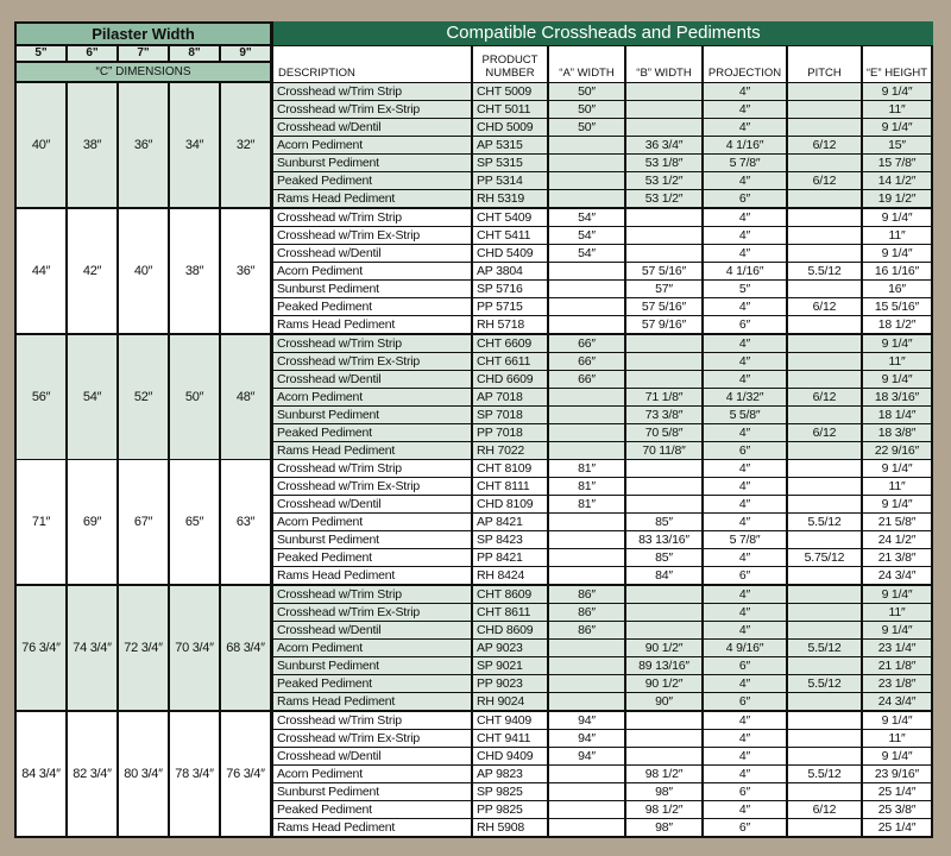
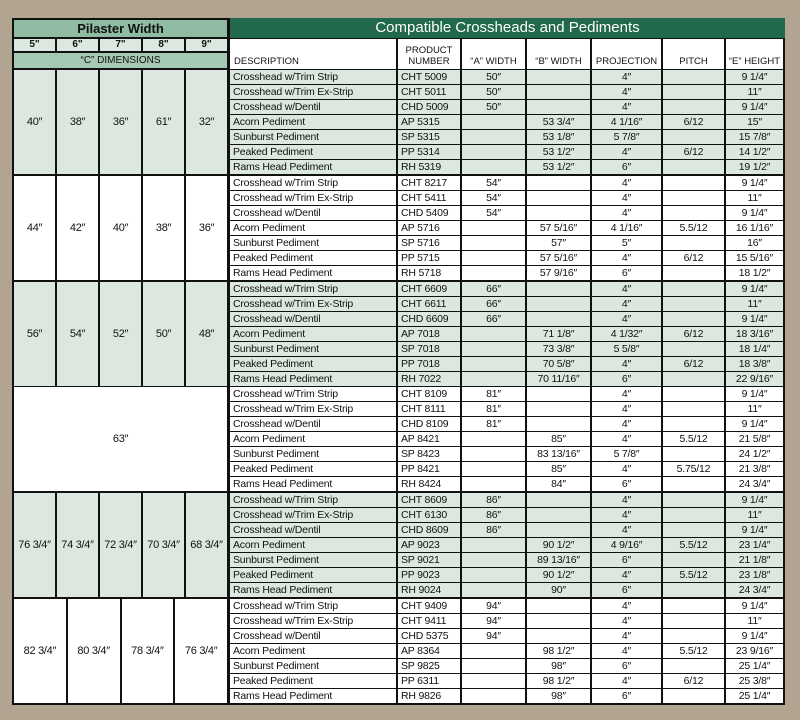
  Pilaster Width
  5"
  6"
  7"
  8"
  9"
  “C” DIMENSIONS
  40″
  38″
  36″
- 34″
+ 61″
  32″
  44″
  42″
  40″
  38″
  36″
  56″
  54″
  52″
  50″
  48″
- 71″
- 69″
- 67″
- 65″
  63″
  76 3/4″
  74 3/4″
  72 3/4″
  70 3/4″
  68 3/4″
- 84 3/4″
  82 3/4″
  80 3/4″
  78 3/4″
  76 3/4″
  Compatible Crossheads and Pediments
  DESCRIPTION
  PRODUCT NUMBER
  “A” WIDTH
  “B” WIDTH
  PROJECTION
  PITCH
  “E” HEIGHT
  Crosshead w/Trim Strip
  CHT 5009
  50″
  4″
  9 1/4″
  Crosshead w/Trim Ex-Strip
  CHT 5011
  50″
  4″
  11″
  Crosshead w/Dentil
  CHD 5009
  50″
  4″
  9 1/4″
  Acorn Pediment
  AP 5315
- 36 3/4″
+ 53 3/4″
  4 1/16″
  6/12
  15″
  Sunburst Pediment
  SP 5315
  53 1/8″
  5 7/8″
  15 7/8″
  Peaked Pediment
  PP 5314
  53 1/2″
  4″
  6/12
  14 1/2″
  Rams Head Pediment
  RH 5319
  53 1/2″
  6″
  19 1/2″
  Crosshead w/Trim Strip
- CHT 5409
+ CHT 8217
  54″
  4″
  9 1/4″
  Crosshead w/Trim Ex-Strip
  CHT 5411
  54″
  4″
  11″
  Crosshead w/Dentil
  CHD 5409
  54″
  4″
  9 1/4″
  Acorn Pediment
- AP 3804
+ AP 5716
  57 5/16″
  4 1/16″
  5.5/12
  16 1/16″
  Sunburst Pediment
  SP 5716
  57″
  5″
  16″
  Peaked Pediment
  PP 5715
  57 5/16″
  4″
  6/12
  15 5/16″
  Rams Head Pediment
  RH 5718
  57 9/16″
  6″
  18 1/2″
  Crosshead w/Trim Strip
  CHT 6609
  66″
  4″
  9 1/4″
  Crosshead w/Trim Ex-Strip
  CHT 6611
  66″
  4″
  11″
  Crosshead w/Dentil
  CHD 6609
  66″
  4″
  9 1/4″
  Acorn Pediment
  AP 7018
  71 1/8″
  4 1/32″
  6/12
  18 3/16″
  Sunburst Pediment
  SP 7018
  73 3/8″
  5 5/8″
  18 1/4″
  Peaked Pediment
  PP 7018
  70 5/8″
  4″
  6/12
  18 3/8″
  Rams Head Pediment
  RH 7022
- 70 11/8″
+ 70 11/16″
  6″
  22 9/16″
  Crosshead w/Trim Strip
  CHT 8109
  81″
  4″
  9 1/4″
  Crosshead w/Trim Ex-Strip
  CHT 8111
  81″
  4″
  11″
  Crosshead w/Dentil
  CHD 8109
  81″
  4″
  9 1/4″
  Acorn Pediment
  AP 8421
  85″
  4″
  5.5/12
  21 5/8″
  Sunburst Pediment
  SP 8423
  83 13/16″
  5 7/8″
  24 1/2″
  Peaked Pediment
  PP 8421
  85″
  4″
  5.75/12
  21 3/8″
  Rams Head Pediment
  RH 8424
  84″
  6″
  24 3/4″
  Crosshead w/Trim Strip
  CHT 8609
  86″
  4″
  9 1/4″
  Crosshead w/Trim Ex-Strip
- CHT 8611
+ CHT 6130
  86″
  4″
  11″
  Crosshead w/Dentil
  CHD 8609
  86″
  4″
  9 1/4″
  Acorn Pediment
  AP 9023
  90 1/2″
  4 9/16″
  5.5/12
  23 1/4″
  Sunburst Pediment
  SP 9021
  89 13/16″
  6″
  21 1/8″
  Peaked Pediment
  PP 9023
  90 1/2″
  4″
  5.5/12
  23 1/8″
  Rams Head Pediment
  RH 9024
  90″
  6″
  24 3/4″
  Crosshead w/Trim Strip
  CHT 9409
  94″
  4″
  9 1/4″
  Crosshead w/Trim Ex-Strip
  CHT 9411
  94″
  4″
  11″
  Crosshead w/Dentil
- CHD 9409
+ CHD 5375
  94″
  4″
  9 1/4″
  Acorn Pediment
- AP 9823
+ AP 8364
  98 1/2″
  4″
  5.5/12
  23 9/16″
  Sunburst Pediment
  SP 9825
  98″
  6″
  25 1/4″
  Peaked Pediment
- PP 9825
+ PP 6311
  98 1/2″
  4″
  6/12
  25 3/8″
  Rams Head Pediment
- RH 5908
+ RH 9826
  98″
  6″
  25 1/4″
